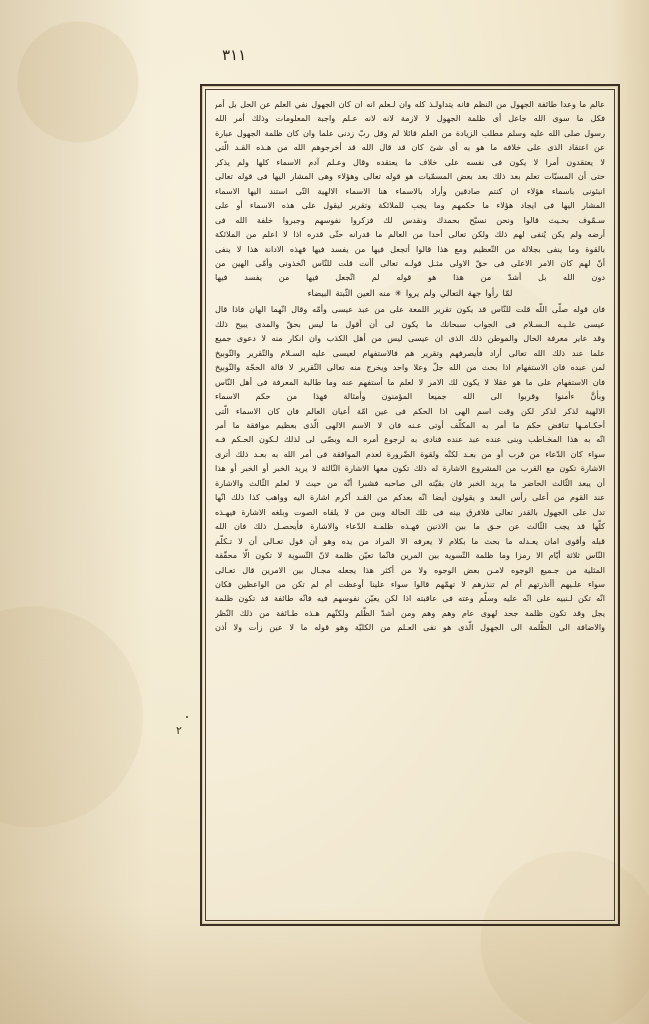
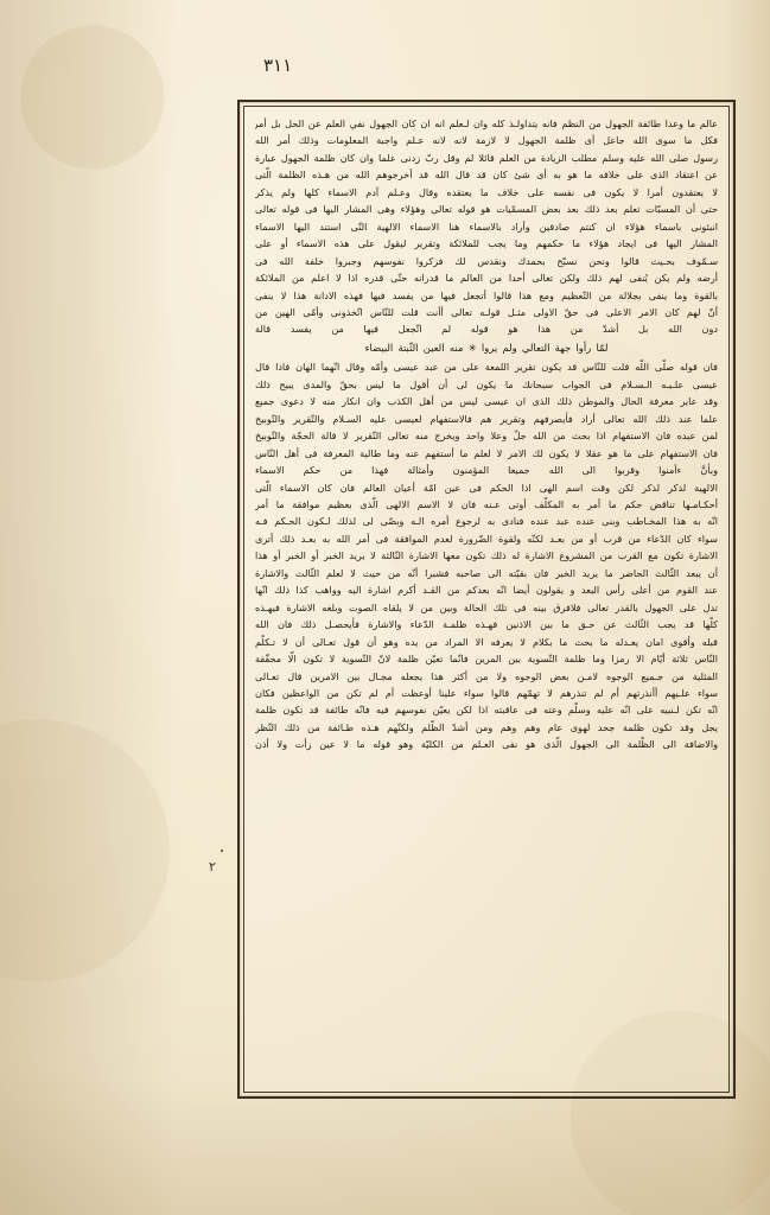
  ٣١١
  ٢
  عالم ما وعدا طائفة الجهول من النظم فانه يتداولـذ كله وان لـعلم انه ان كان الجهول نفي العلم عن الحل بل أمر
  فكل ما سوى الله جاعل أى ظلمة الجهول لا لازمة لانه لانه عـلم واجبة المعلومات وذلك أمر الله
  رسول صلى الله عليه وسلم مطلب الزيادة من العلم قائلا لم وقل ربّ زدنى علما وان كان ظلمة الجهول عبارة
- عن اعتقاد الذى على خلافه ما هو به أى شئ كان قد قال الله قد أخرجوهم الله من هـذه القـد الّتى
+ عن اعتقاد الذى على خلافه ما هو به أى شئ كان قد قال الله قد أخرجوهم الله من هـذه الظلمة الّتى
  لا يعتقدون أمرا لا يكون فى نفسه على خلاف ما يعتقده وقال وعـلم آدم الاسماء كلها ولم يذكر
  حتى أن المسبّات تعلم بعد ذلك بعد بعض المسمّيات هو قوله تعالى وهؤلاء وهى المشار اليها فى قوله تعالى
  انبئونى باسماء هؤلاء ان كنتم صادقين وأراد بالاسماء هنا الاسماء الالهية التّى استند اليها الاسماء
  المشار اليها فى ايجاد هؤلاء ما حكمهم وما يجب للملائكة وتقرير ليقول على هذه الاسماء أو على
  سـمّوف بحـيث قالوا ونحن نسبّح بحمدك ونقدس لك فزكروا نفوسهم وجبروا خلفة الله فى
  أرضه ولم يكن يُنفى لهم ذلك ولكن تعالى أحدا من العالم ما قدرانه حتّى قدره اذا لا اعلم من الملائكة
  بالقوة وما ينفى بجلالة من التّعظيم ومع هذا قالوا أتجعل فيها من يفسد فيها فهذه الادانة هذا لا ينفى
  أنّ لهم كان الامر الاعلى فى حقّ الاولى مثـل قولـه تعالى أأنت قلت للنّاس اتّخذونى وأمّى الهين من
- دون الله بل أشدّ من هذا هو قوله لم اتّجعل فيها من يفسد فيها
+ دون الله بل أشدّ من هذا هو قوله لم اتّجعل فيها من يفسد قالة
  لمّا رأوا جهة التعالي ولم يروا ✳ منه العين الثّبتة البيضاء
  فان قوله صلّى اللّه قلت للنّاس قد يكون تقرير اللمعة على من عبد عيسى وأمّه وقال انّهما الهان فاذا قال
  عيسى علـيـه الـسـلام فى الجواب سبحانك ما يكون لى أن أقول ما ليس بحقّ والمدى يبيح ذلك
  وقد عاير معرفة الحال والموطن ذلك الذى ان عيسى ليس من أهل الكذب وان انكار منه لا دعوى جميع
  علما عند ذلك الله تعالى أراد فأيصرفهم وتقرير هم فالاستفهام لعيسى عليه السـلام والتّقرير والتّوبيخ
  لمن عبده فان الاستفهام اذا بحث من الله جلّ وعلا واحد ويخرج منه تعالى التّقرير لا قالة الحجّة والتّوبيخ
  فان الاستفهام على ما هو عقلا لا يكون لك الامر لا لعلم ما أستفهم عنه وما طالبة المعرفة فى أهل النّاس
  وبأنَّ ءأمنوا وقربوا الى الله جميعا المؤمنون وأمثالة فهذا من حكم الاسماء
  الالهية لذكر لذكر لكن وقت اسم الهى اذا الحكم فى عين امّة أعيان العالم فان كان الاسماء الّتى
  أحكـامـها تناقض حكم ما أمر به المكلّف أوتى عـنه فان لا الاسم الالهى الّذى بعظيم موافقة ما أمر
  انّه به هذا المخـاطب وبنى عنده عبد عنده فنادى به لرجوع أمره الـه وبصّى لى لذلك لـكون الحـكم فـه
  سواء كان الدّعاء من قرب أو من بعـد لكنّه ولقوة الضّرورة لعدم الموافقة فى أمر الله به بعـد ذلك أترى
  الاشارة تكون مع القرب من المشروع الاشارة له ذلك تكون معها الاشارة النّالثة لا يريد الخبر أو الخبر أو هذا
  أن يبعد الثّالث الحاضر ما يريد الخبر فان بقيّته الى صاحبه فشبرا أنّه من حيث لا لعلم الثّالث والاشارة
  عند القوم من أعلى رأس البعد و يقولون أيضا انّه بعدكم من القـد أكرم اشارة اليه وواهب كذا ذلك انّها
  تدل على الجهول بالقدر تعالى فلافرق بينه فى تلك الحالة وبين من لا يلقاه الصوت وبلغه الاشارة فيهـذه
  كلّها قد يجب الثّالث عن حـق ما بين الاذنين فهـذه ظلمـة الدّعاء والاشارة فأيحصـل ذلك فان الله
  قبله وأقوى امان يعـدله ما بحث ما بكلام لا يعرفه الا المراد من يده وهو أن قول تعـالى أن لا تـكلّم
  النّاس ثلاثة أيّام الا رمزا وما ظلمة التّسوية بين المرين فانّما تعيّن ظلمة لانّ التّسوية لا تكون الّا محقّقة
  المثلية من جـميع الوجوه لامـن بعض الوجوه ولا من أكثر هذا يجعله مجـال بين الامرين قال تعـالى
  سواء علـيهم أأنذرتهم أم لم تنذرهم لا تهمّهم قالوا سواء علينا أوعظت أم لم تكن من الواعظين فكان
  انّه تكن لـنبيه على انّه عليه وسلّم وعته فى عاقبته اذا لكن يعيّن نفوسهم فيه فانّه طائفة قد تكون ظلمة
  يجل وقد تكون ظلمة جحد لهوى عام وهم وهم ومن أشدّ الظّلم ولكنّهم هـذه طـائفة من ذلك النّظر
  والاضافة الى الظّلمة الى الجهول الّذى هو نفى العـلم من الكليّة وهو قوله ما لا عين زأت ولا أذن
